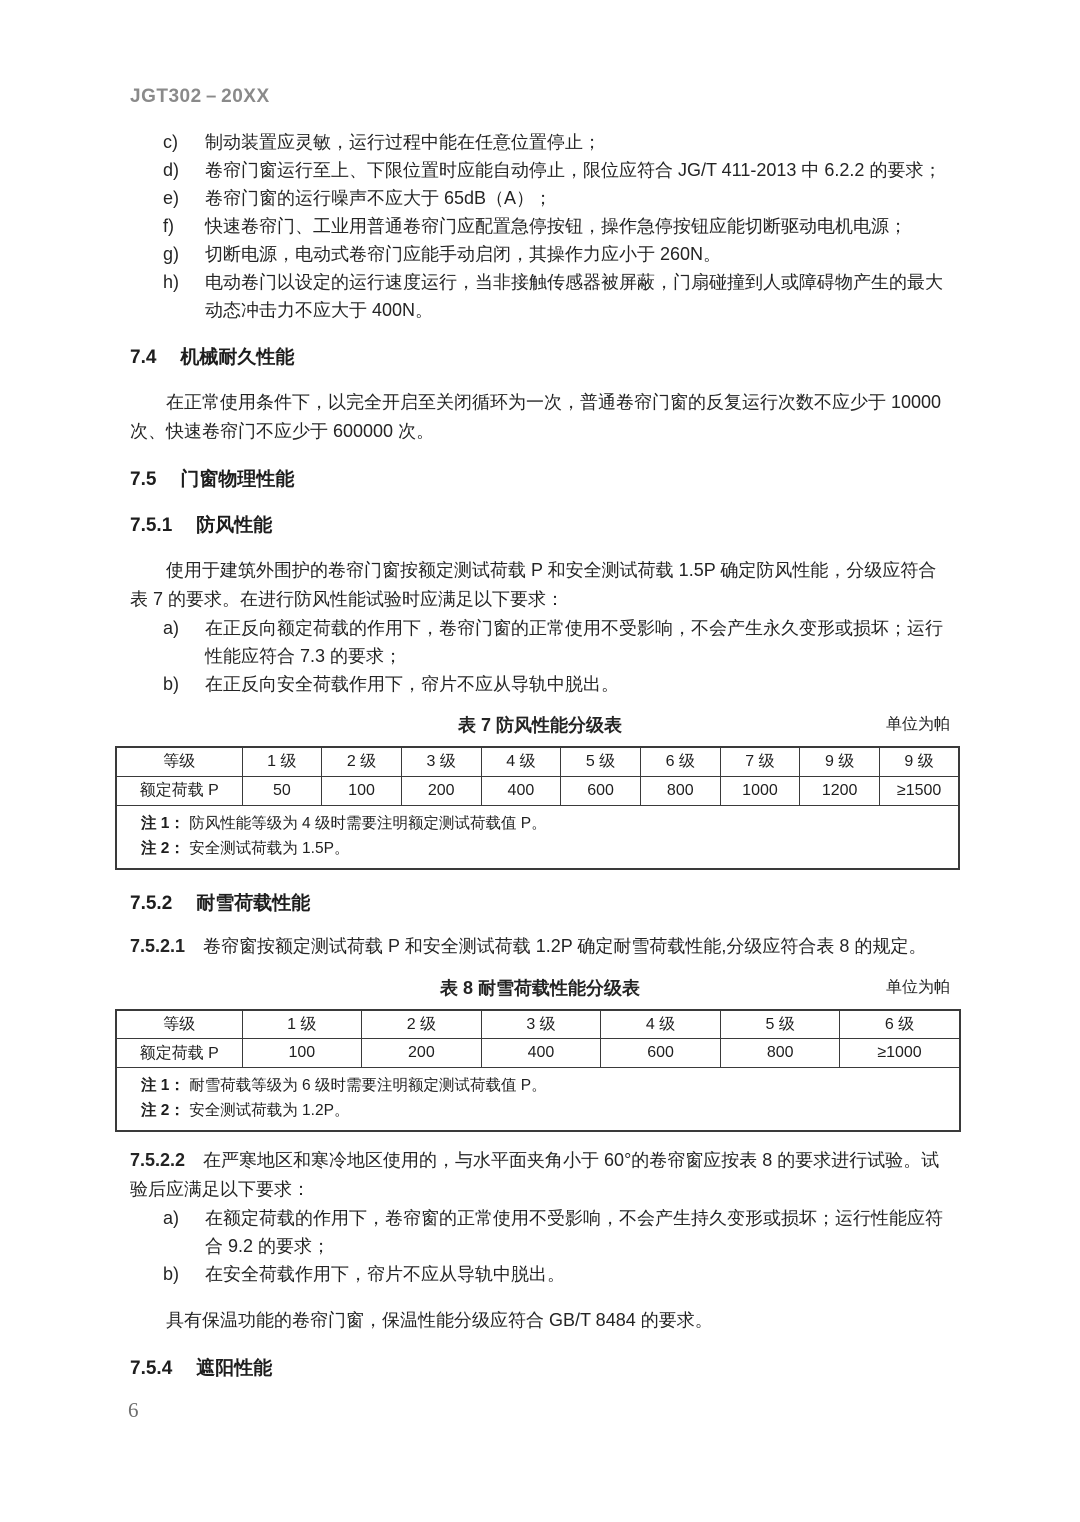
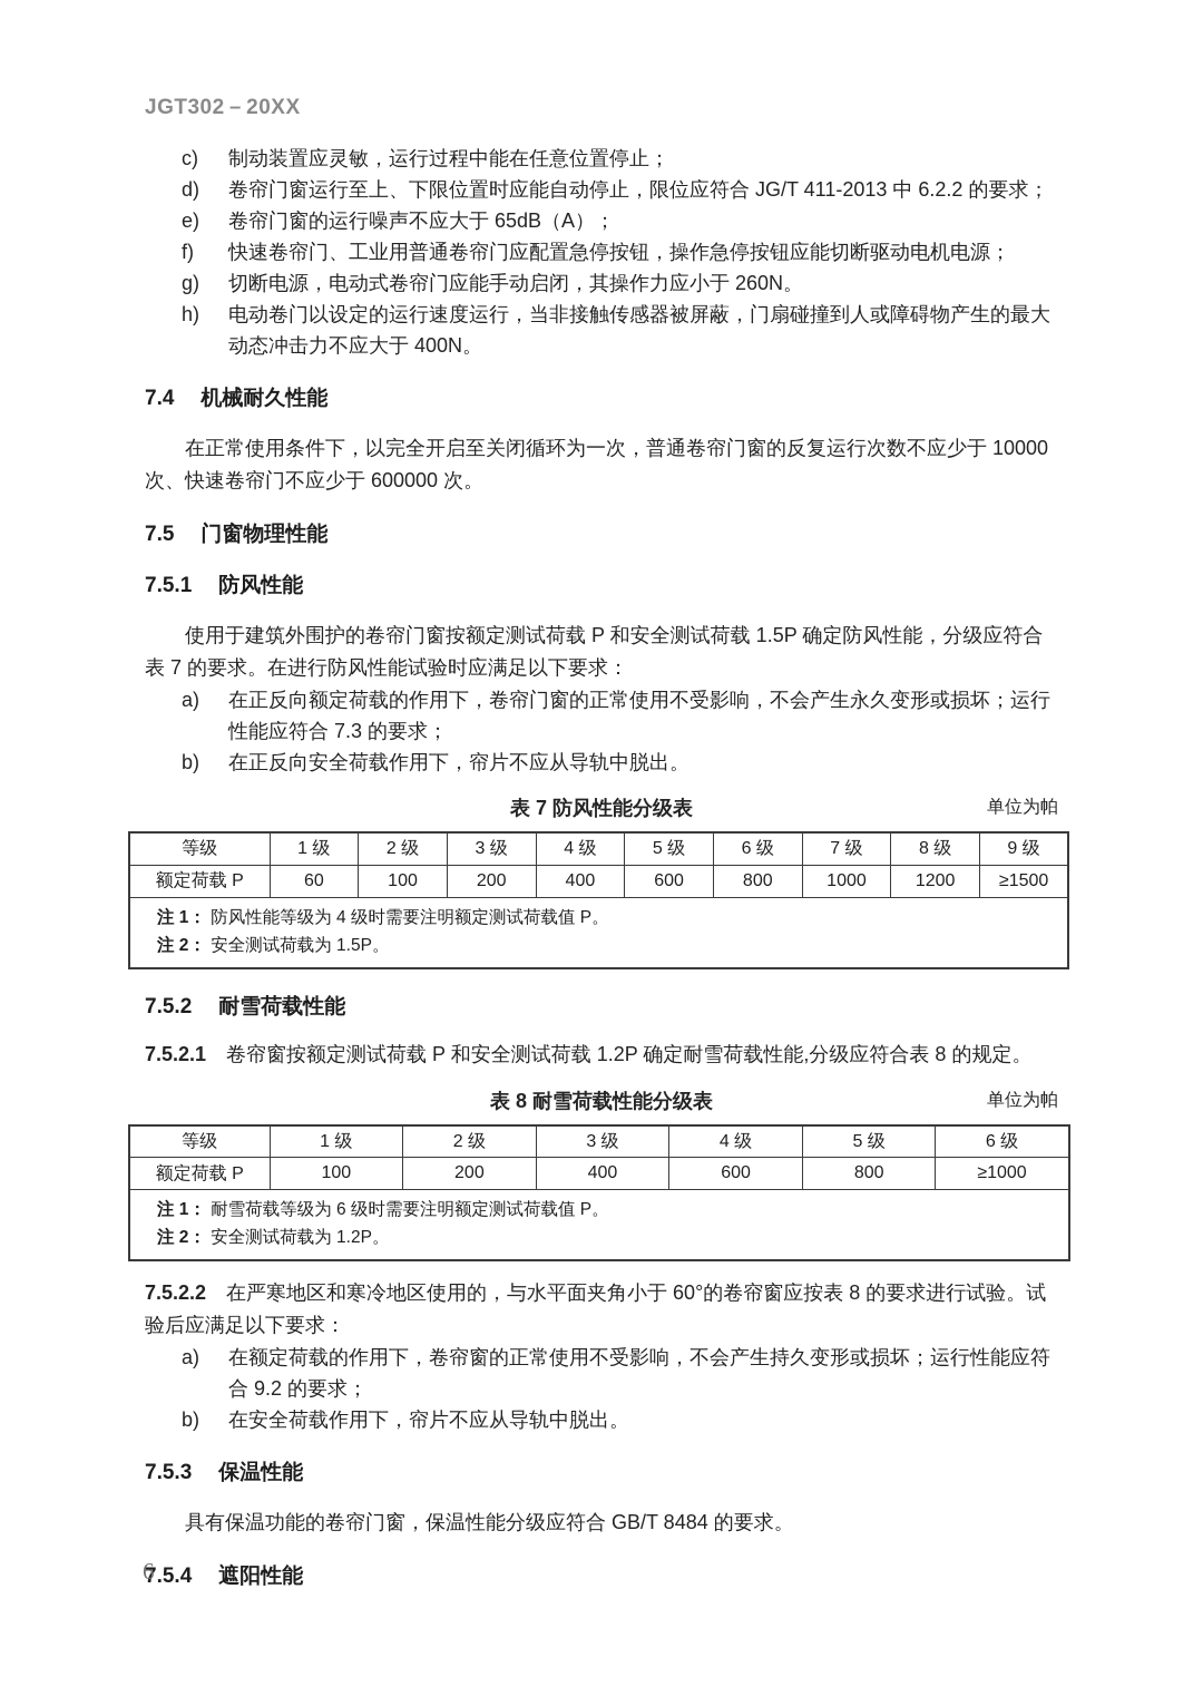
  JGT302－20XX
  c)
  制动装置应灵敏，运行过程中能在任意位置停止；
  d)
  卷帘门窗运行至上、下限位置时应能自动停止，限位应符合 JG/T 411-2013 中 6.2.2 的要求；
  e)
  卷帘门窗的运行噪声不应大于 65dB（A）；
  f)
  快速卷帘门、工业用普通卷帘门应配置急停按钮，操作急停按钮应能切断驱动电机电源；
  g)
  切断电源，电动式卷帘门应能手动启闭，其操作力应小于 260N。
  h)
  电动卷门以设定的运行速度运行，当非接触传感器被屏蔽，门扇碰撞到人或障碍物产生的最大动态冲击力不应大于 400N。
  7.4
  机械耐久性能
  在正常使用条件下，以完全开启至关闭循环为一次，普通卷帘门窗的反复运行次数不应少于 10000 次、快速卷帘门不应少于 600000 次。
  7.5
  门窗物理性能
  7.5.1
  防风性能
  使用于建筑外围护的卷帘门窗按额定测试荷载 P 和安全测试荷载 1.5P 确定防风性能，分级应符合表 7 的要求。在进行防风性能试验时应满足以下要求：
  a)
  在正反向额定荷载的作用下，卷帘门窗的正常使用不受影响，不会产生永久变形或损坏；运行性能应符合 7.3 的要求；
  b)
  在正反向安全荷载作用下，帘片不应从导轨中脱出。
  表 7 防风性能分级表
  单位为帕
- 等级	1 级	2 级	3 级	4 级	5 级	6 级	7 级	9 级	9 级
+ 等级	1 级	2 级	3 级	4 级	5 级	6 级	7 级	8 级	9 级
- 额定荷载 P	50	100	200	400	600	800	1000	1200	≥1500
+ 额定荷载 P	60	100	200	400	600	800	1000	1200	≥1500
  注 1： 防风性能等级为 4 级时需要注明额定测试荷载值 P。 注 2： 安全测试荷载为 1.5P。
  7.5.2
  耐雪荷载性能
  7.5.2.1 卷帘窗按额定测试荷载 P 和安全测试荷载 1.2P 确定耐雪荷载性能,分级应符合表 8 的规定。
  表 8 耐雪荷载性能分级表
  单位为帕
  等级	1 级	2 级	3 级	4 级	5 级	6 级
  额定荷载 P	100	200	400	600	800	≥1000
  注 1： 耐雪荷载等级为 6 级时需要注明额定测试荷载值 P。 注 2： 安全测试荷载为 1.2P。
  7.5.2.2 在严寒地区和寒冷地区使用的，与水平面夹角小于 60°的卷帘窗应按表 8 的要求进行试验。试验后应满足以下要求：
  a)
  在额定荷载的作用下，卷帘窗的正常使用不受影响，不会产生持久变形或损坏；运行性能应符合 9.2 的要求；
  b)
  在安全荷载作用下，帘片不应从导轨中脱出。
+ 7.5.3
+ 保温性能
  具有保温功能的卷帘门窗，保温性能分级应符合 GB/T 8484 的要求。
  7.5.4
  遮阳性能
  6
